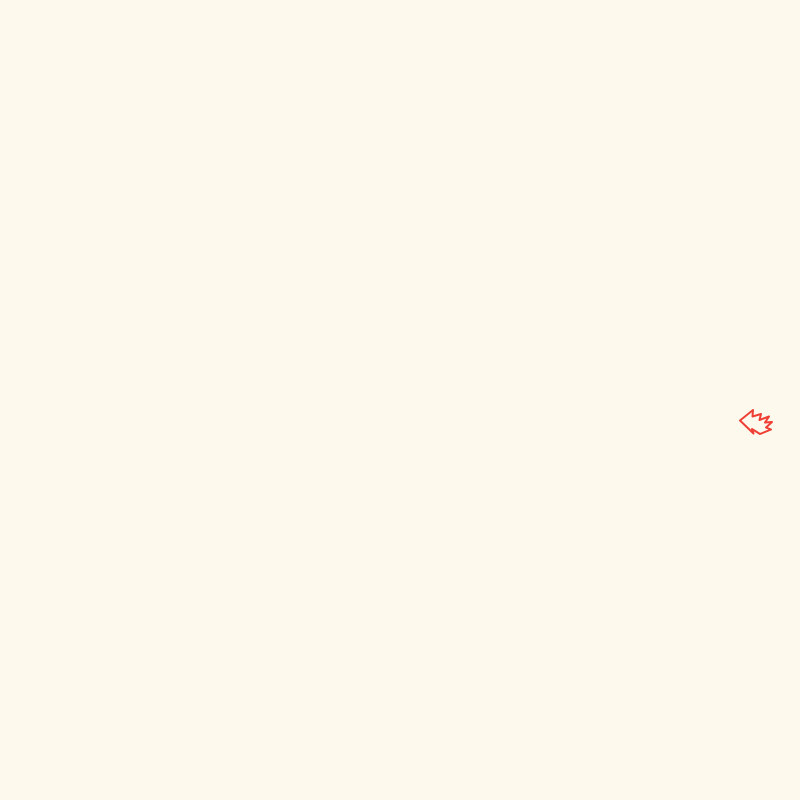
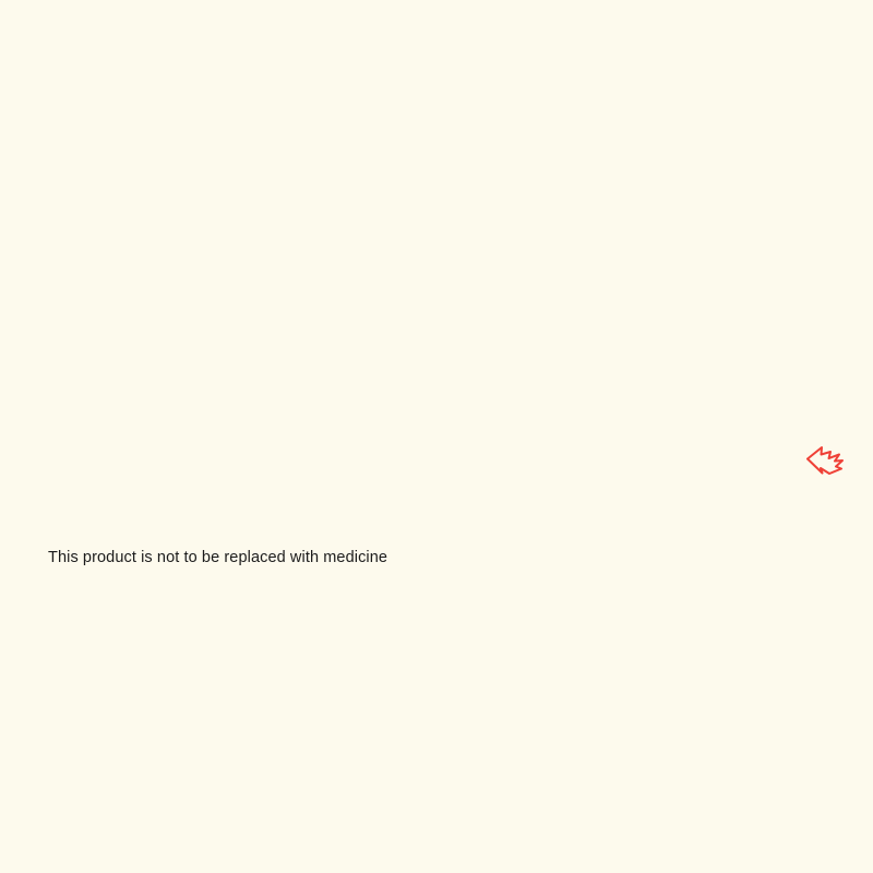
+ This product is not to be replaced with medicine
